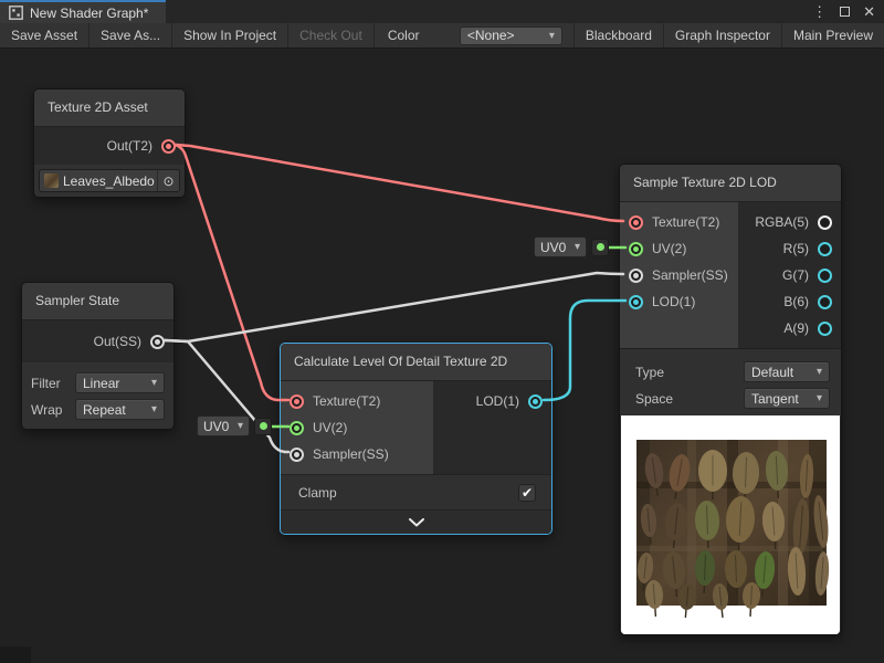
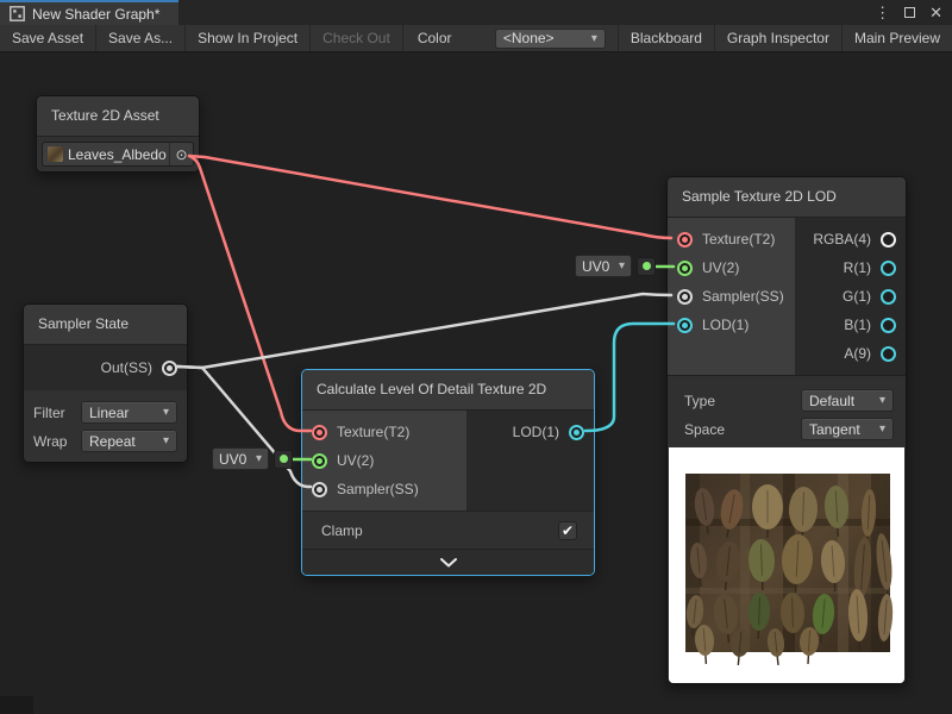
  New Shader Graph*
  ⋮
  ✕
  Save Asset
  Save As...
  Show In Project
  Check Out
  <None>
  ▾
  Blackboard
  Graph Inspector
  Main Preview
  Texture 2D Asset
- Out(T2)
  Leaves_Albedo
  ⊙
  Sampler State
  Out(SS)
  Filter
  Linear
  ▾
  Wrap
  Repeat
  ▾
  Calculate Level Of Detail Texture 2D
  Texture(T2)
  UV(2)
  Sampler(SS)
  LOD(1)
  Clamp
  ✔
  Sample Texture 2D LOD
  Texture(T2)
  UV(2)
  Sampler(SS)
  LOD(1)
- RGBA(5)
+ RGBA(4)
- R(5)
+ R(1)
- G(7)
+ G(1)
- B(6)
+ B(1)
  A(9)
  Type
  Default
  ▾
  Space
  Tangent
  ▾
  UV0
  ▾
  UV0
  ▾
